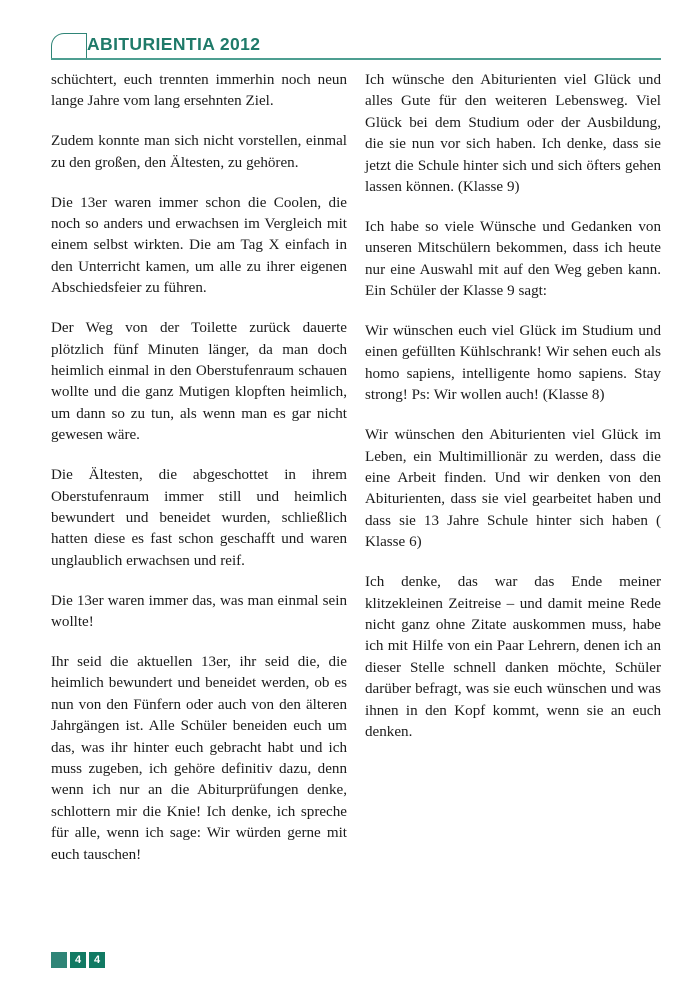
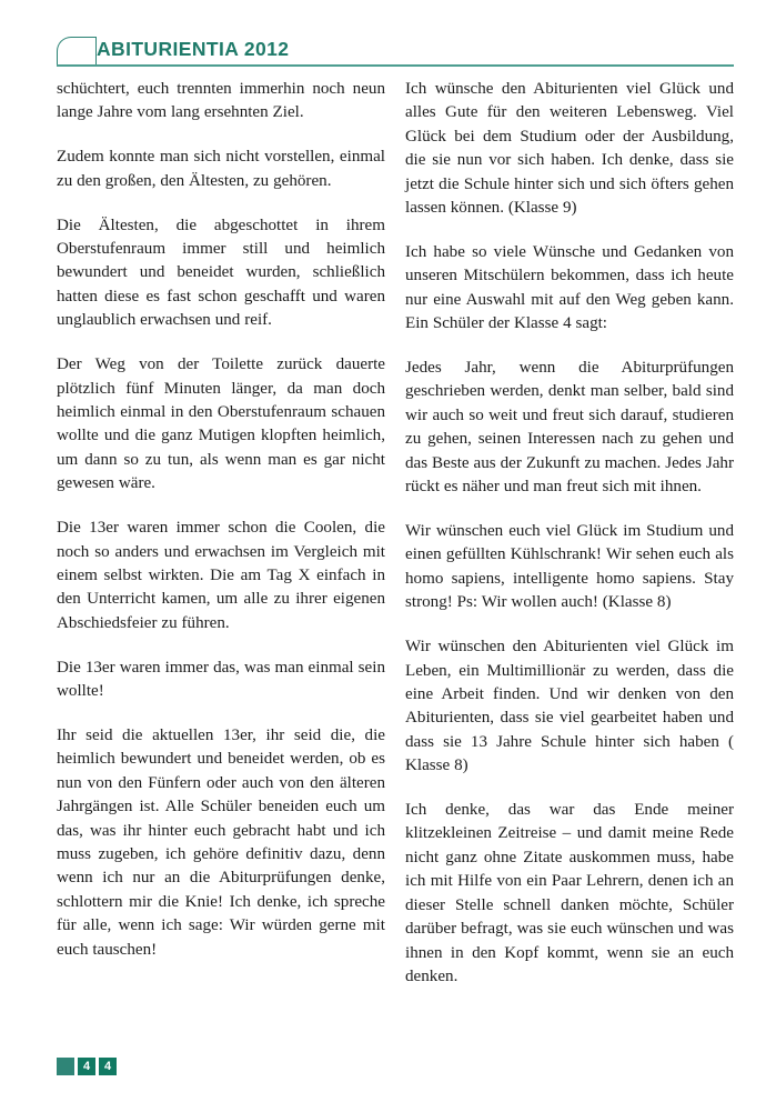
  ABITURIENTIA 2012
  schüchtert, euch trennten immerhin noch neun lange Jahre vom lang ersehnten Ziel.
  Zudem konnte man sich nicht vorstellen, einmal zu den großen, den Ältesten, zu gehören.
- Die 13er waren immer schon die Coolen, die noch so anders und erwachsen im Vergleich mit einem selbst wirkten. Die am Tag X einfach in den Unterricht kamen, um alle zu ihrer eigenen Abschiedsfeier zu führen.
+ Die Ältesten, die abgeschottet in ihrem Oberstufenraum immer still und heimlich bewundert und beneidet wurden, schließlich hatten diese es fast schon geschafft und waren unglaublich erwachsen und reif.
  Der Weg von der Toilette zurück dauerte plötzlich fünf Minuten länger, da man doch heimlich einmal in den Oberstufenraum schauen wollte und die ganz Mutigen klopften heimlich, um dann so zu tun, als wenn man es gar nicht gewesen wäre.
- Die Ältesten, die abgeschottet in ihrem Oberstufenraum immer still und heimlich bewundert und beneidet wurden, schließlich hatten diese es fast schon geschafft und waren unglaublich erwachsen und reif.
+ Die 13er waren immer schon die Coolen, die noch so anders und erwachsen im Vergleich mit einem selbst wirkten. Die am Tag X einfach in den Unterricht kamen, um alle zu ihrer eigenen Abschiedsfeier zu führen.
  Die 13er waren immer das, was man einmal sein wollte!
  Ihr seid die aktuellen 13er, ihr seid die, die heimlich bewundert und beneidet werden, ob es nun von den Fünfern oder auch von den älteren Jahrgängen ist. Alle Schüler beneiden euch um das, was ihr hinter euch gebracht habt und ich muss zugeben, ich gehöre definitiv dazu, denn wenn ich nur an die Abiturprüfungen denke, schlottern mir die Knie! Ich denke, ich spreche für alle, wenn ich sage: Wir würden gerne mit euch tauschen!
  Ich wünsche den Abiturienten viel Glück und alles Gute für den weiteren Lebensweg. Viel Glück bei dem Studium oder der Ausbildung, die sie nun vor sich haben. Ich denke, dass sie jetzt die Schule hinter sich und sich öfters gehen lassen können. (Klasse 9)
- Ich habe so viele Wünsche und Gedanken von unseren Mitschülern bekommen, dass ich heute nur eine Auswahl mit auf den Weg geben kann. Ein Schüler der Klasse 9 sagt:
+ Ich habe so viele Wünsche und Gedanken von unseren Mitschülern bekommen, dass ich heute nur eine Auswahl mit auf den Weg geben kann. Ein Schüler der Klasse 4 sagt:
+ Jedes Jahr, wenn die Abiturprüfungen geschrieben werden, denkt man selber, bald sind wir auch so weit und freut sich darauf, studieren zu gehen, seinen Interessen nach zu gehen und das Beste aus der Zukunft zu machen. Jedes Jahr rückt es näher und man freut sich mit ihnen.
  Wir wünschen euch viel Glück im Studium und einen gefüllten Kühlschrank! Wir sehen euch als homo sapiens, intelligente homo sapiens. Stay strong! Ps: Wir wollen auch! (Klasse 8)
- Wir wünschen den Abiturienten viel Glück im Leben, ein Multimillionär zu werden, dass die eine Arbeit finden. Und wir denken von den Abiturienten, dass sie viel gearbeitet haben und dass sie 13 Jahre Schule hinter sich haben ( Klasse 6)
+ Wir wünschen den Abiturienten viel Glück im Leben, ein Multimillionär zu werden, dass die eine Arbeit finden. Und wir denken von den Abiturienten, dass sie viel gearbeitet haben und dass sie 13 Jahre Schule hinter sich haben ( Klasse 8)
  Ich denke, das war das Ende meiner klitzekleinen Zeitreise – und damit meine Rede nicht ganz ohne Zitate auskommen muss, habe ich mit Hilfe von ein Paar Lehrern, denen ich an dieser Stelle schnell danken möchte, Schüler darüber befragt, was sie euch wünschen und was ihnen in den Kopf kommt, wenn sie an euch denken.
  4
  4
